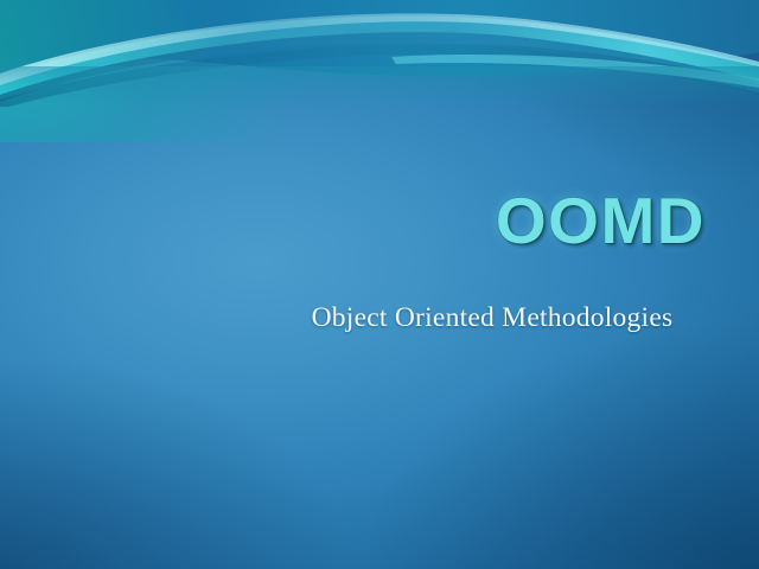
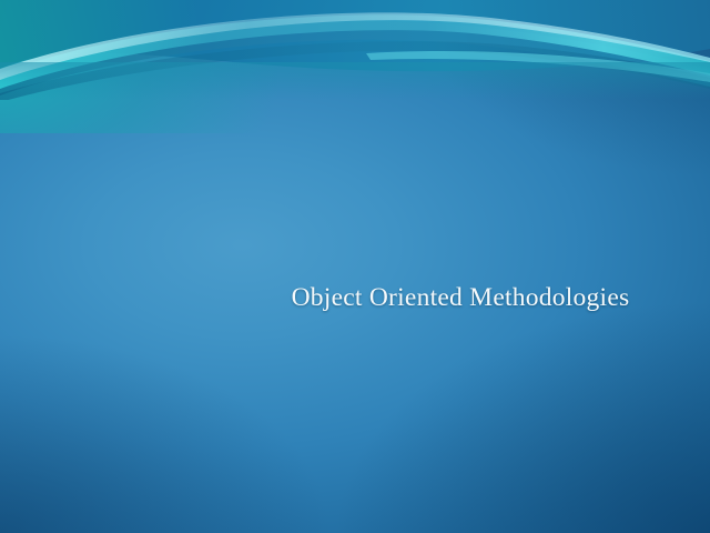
- OOMD
  Object Oriented Methodologies
